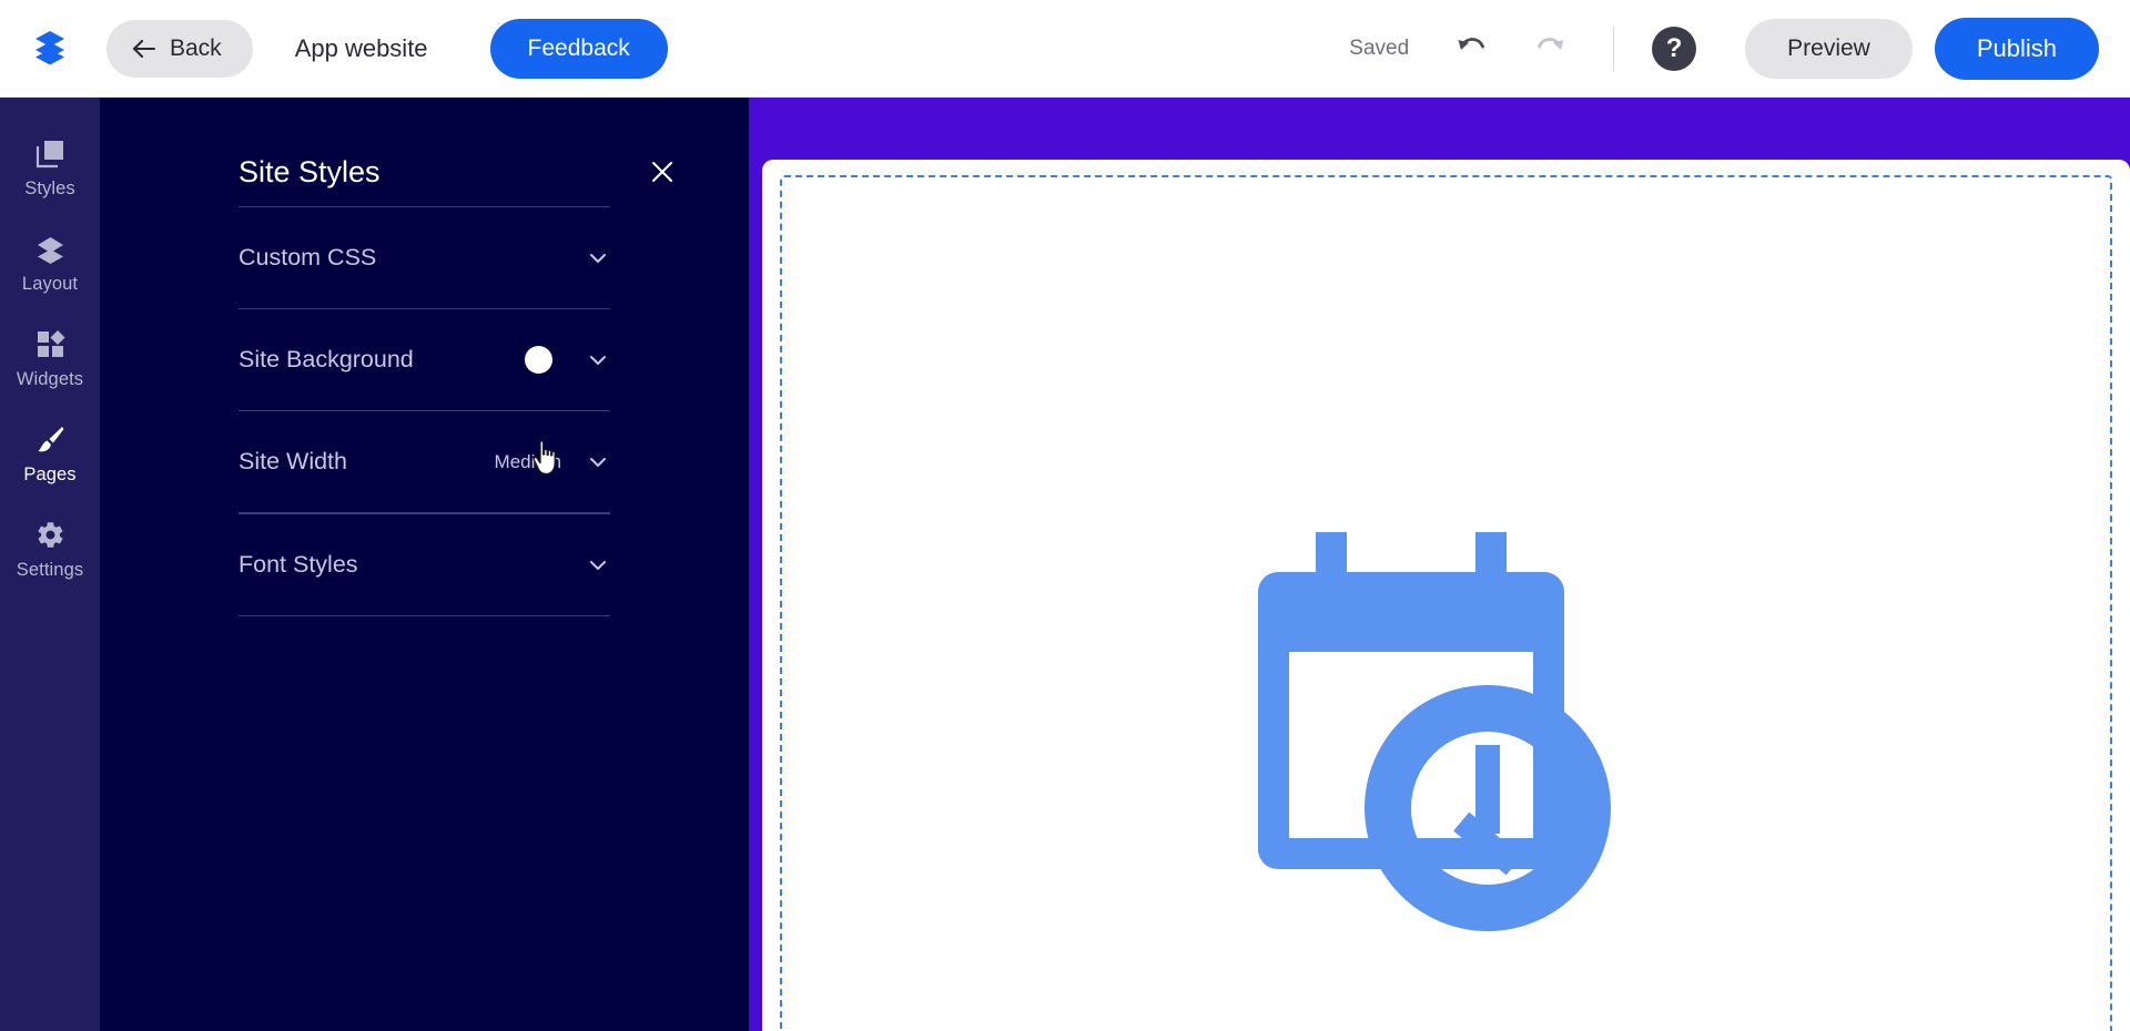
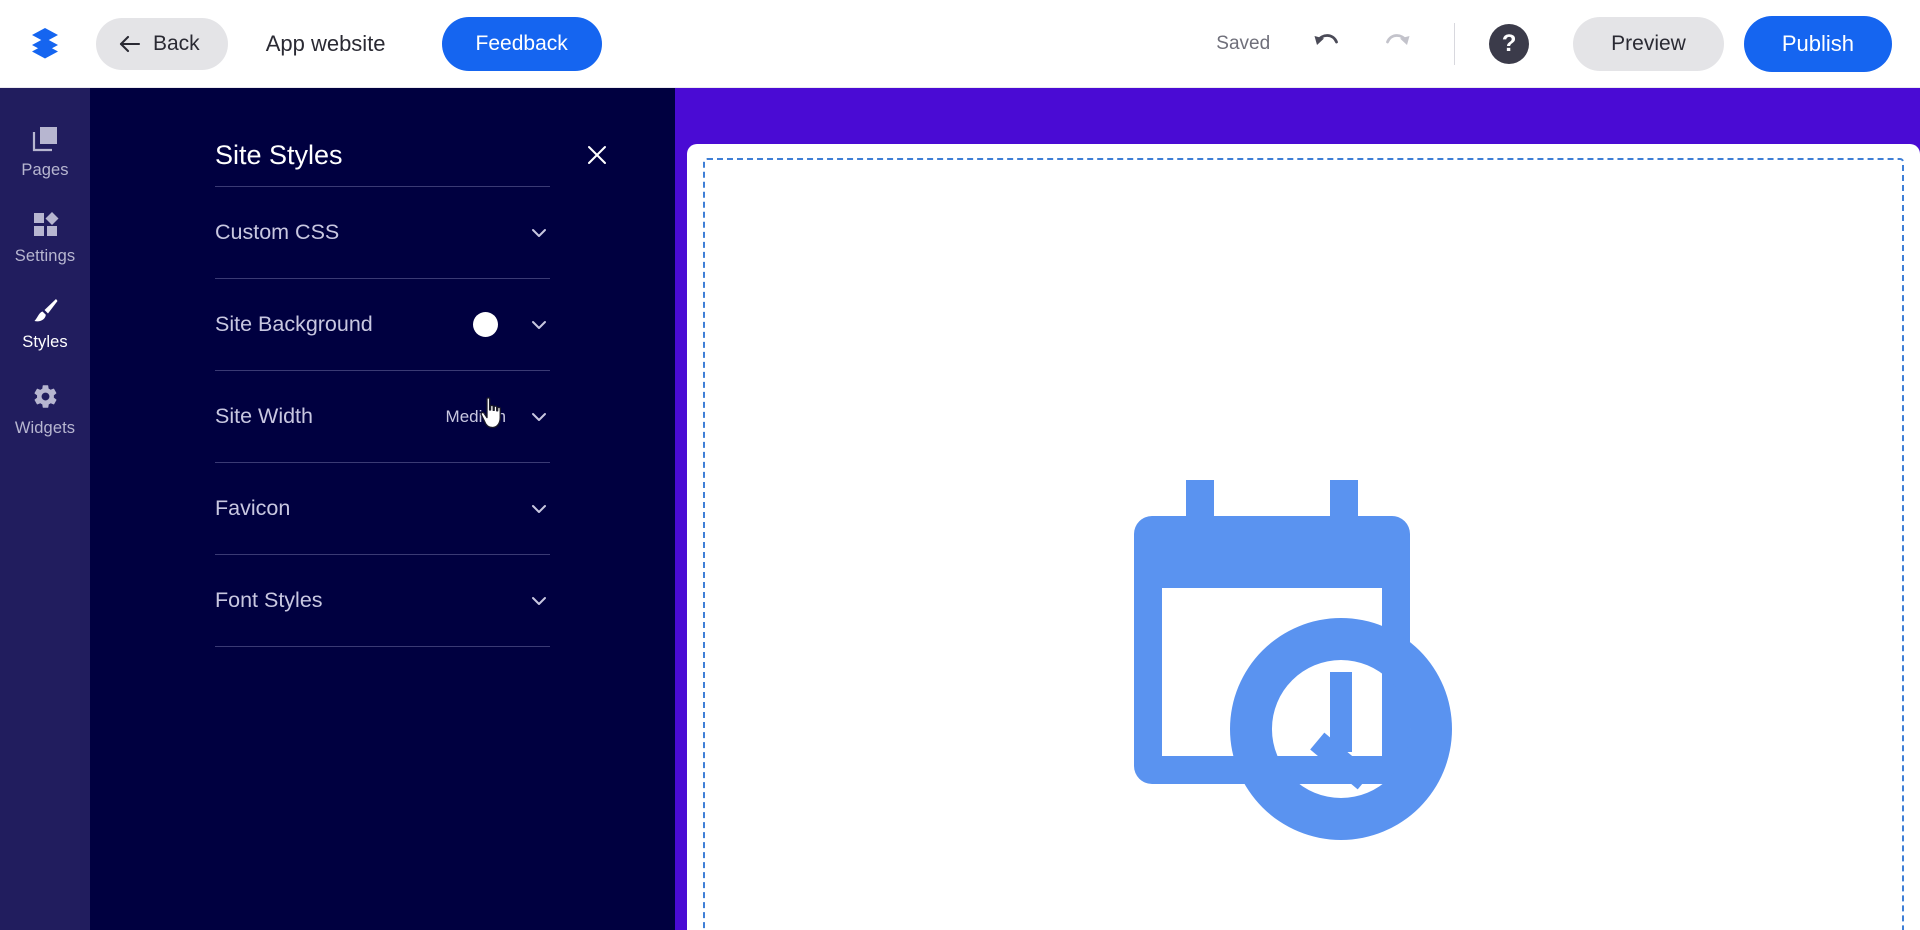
  Back
  App website
  Feedback
  Saved
  ?
  Preview
  Publish
- Styles
+ Pages
- Layout
- Widgets
+ Settings
- Pages
+ Styles
- Settings
+ Widgets
  Site Styles
  Custom CSS
  Site Background
  Site Width
+ Favicon
  Font Styles
